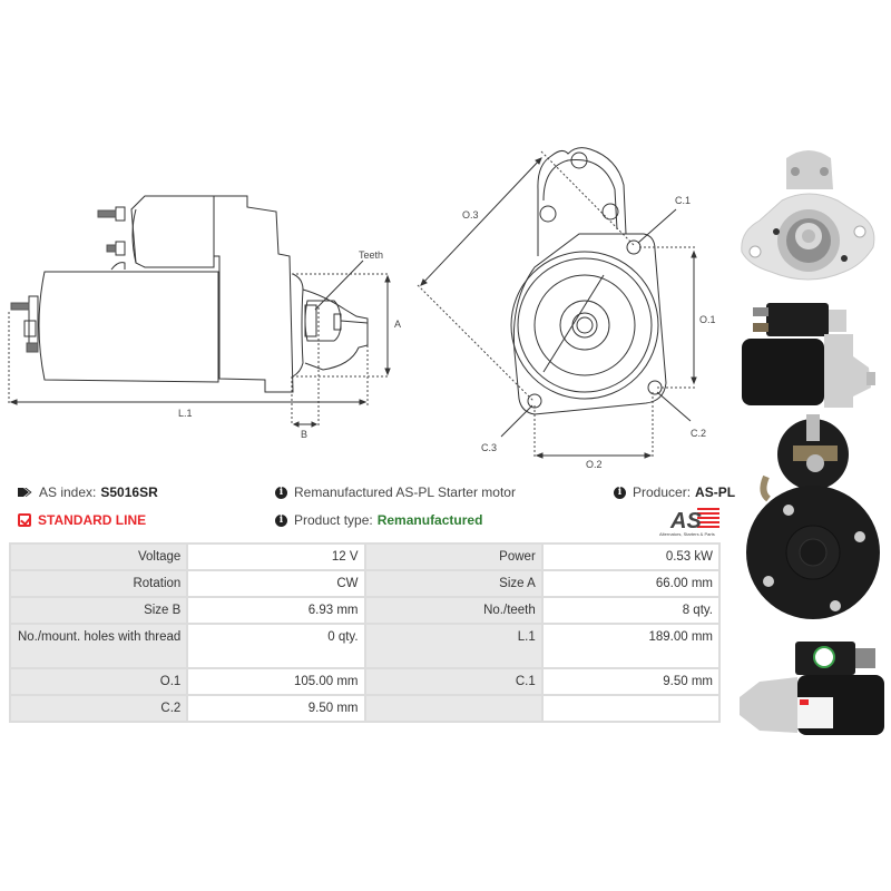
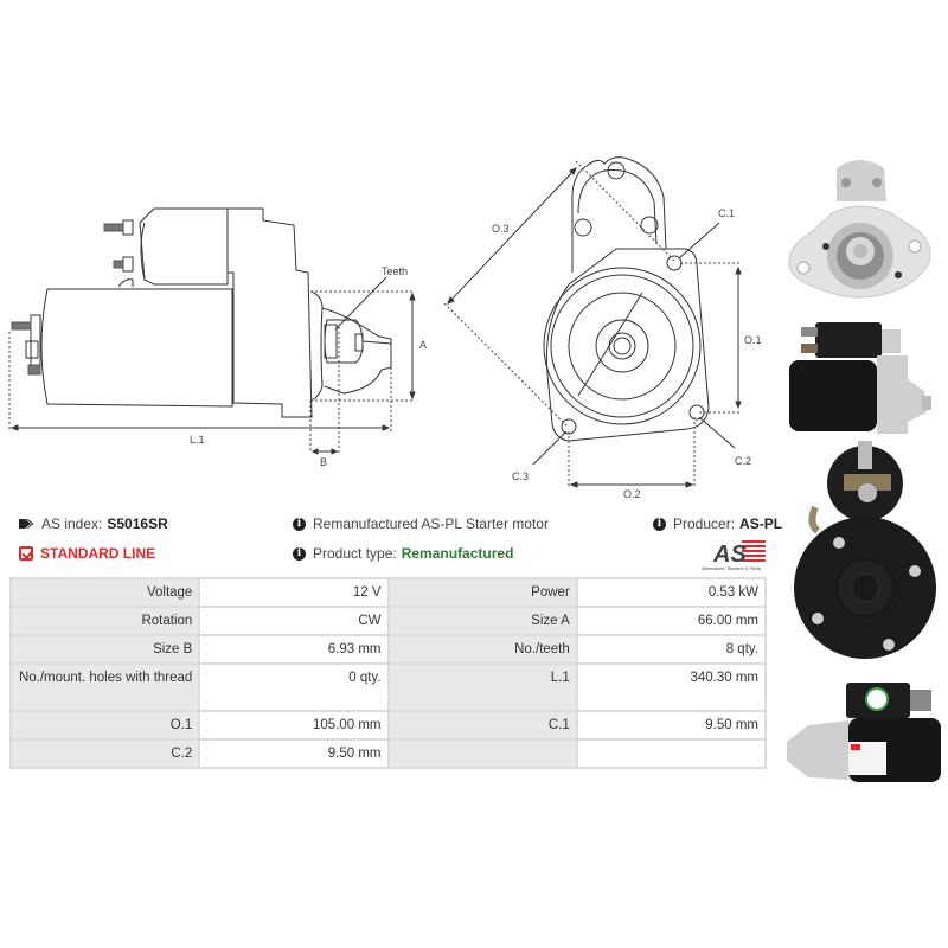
  Teeth
  A
  L.1
  B
  C.1
  O.3
  O.1
  C.2
  C.3
  O.2
  AS index:
  S5016SR
  STANDARD LINE
  i
  Remanufactured AS-PL Starter motor
  i
  Product type:
  Remanufactured
  i
  Producer:
  AS-PL
  AS
  Voltage	12 V	Power	0.53 kW
  Rotation	CW	Size A	66.00 mm
  Size B	6.93 mm	No./teeth	8 qty.
- No./mount. holes with thread	0 qty.	L.1	189.00 mm
+ No./mount. holes with thread	0 qty.	L.1	340.30 mm
  O.1	105.00 mm	C.1	9.50 mm
  C.2	9.50 mm
